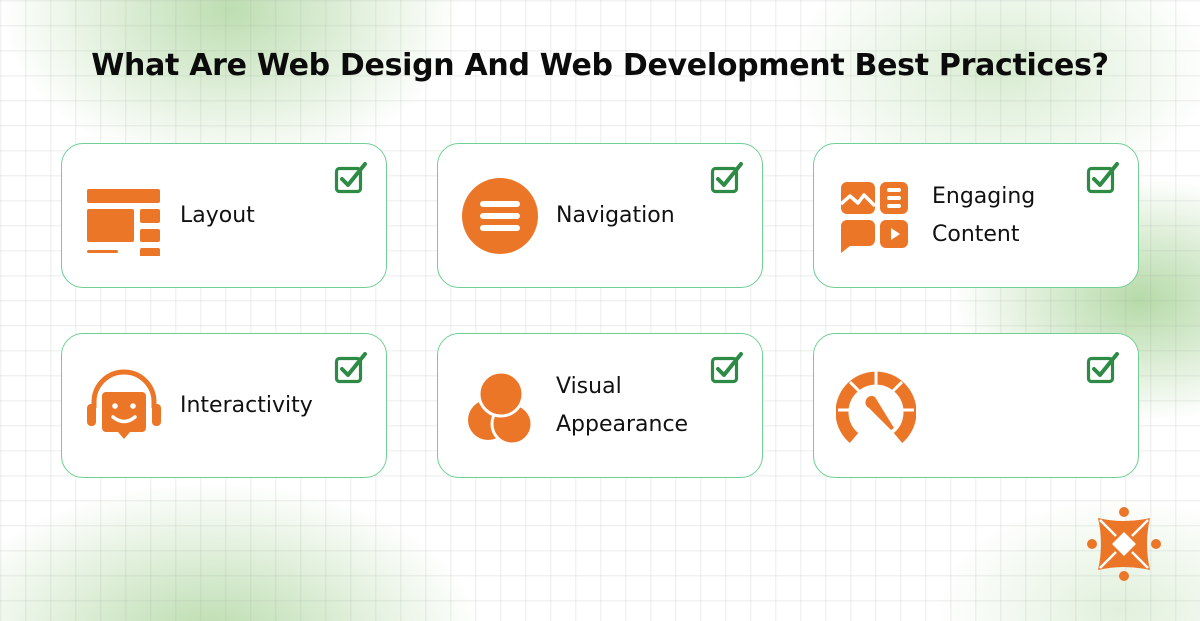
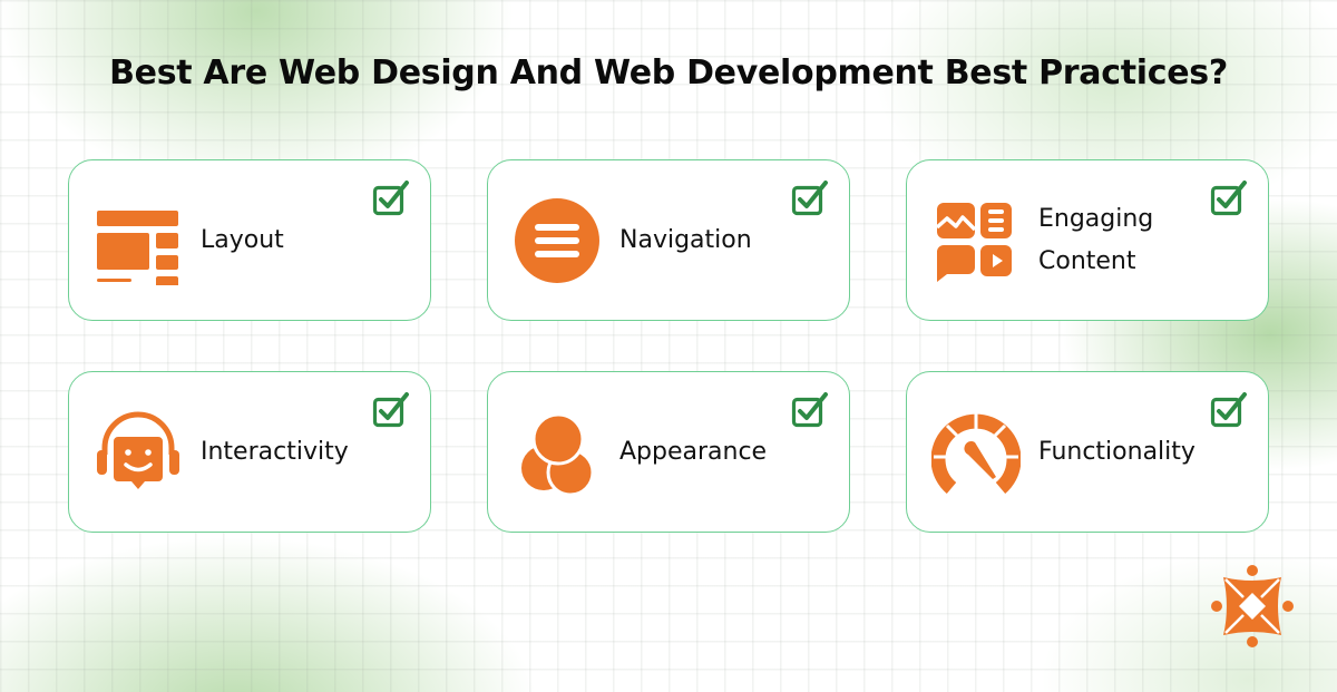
- What Are Web Design And Web Development Best Practices?
+ Best Are Web Design And Web Development Best Practices?
  Layout
  Navigation
  Engaging
  Content
  Interactivity
- Visual
  Appearance
+ Functionality
